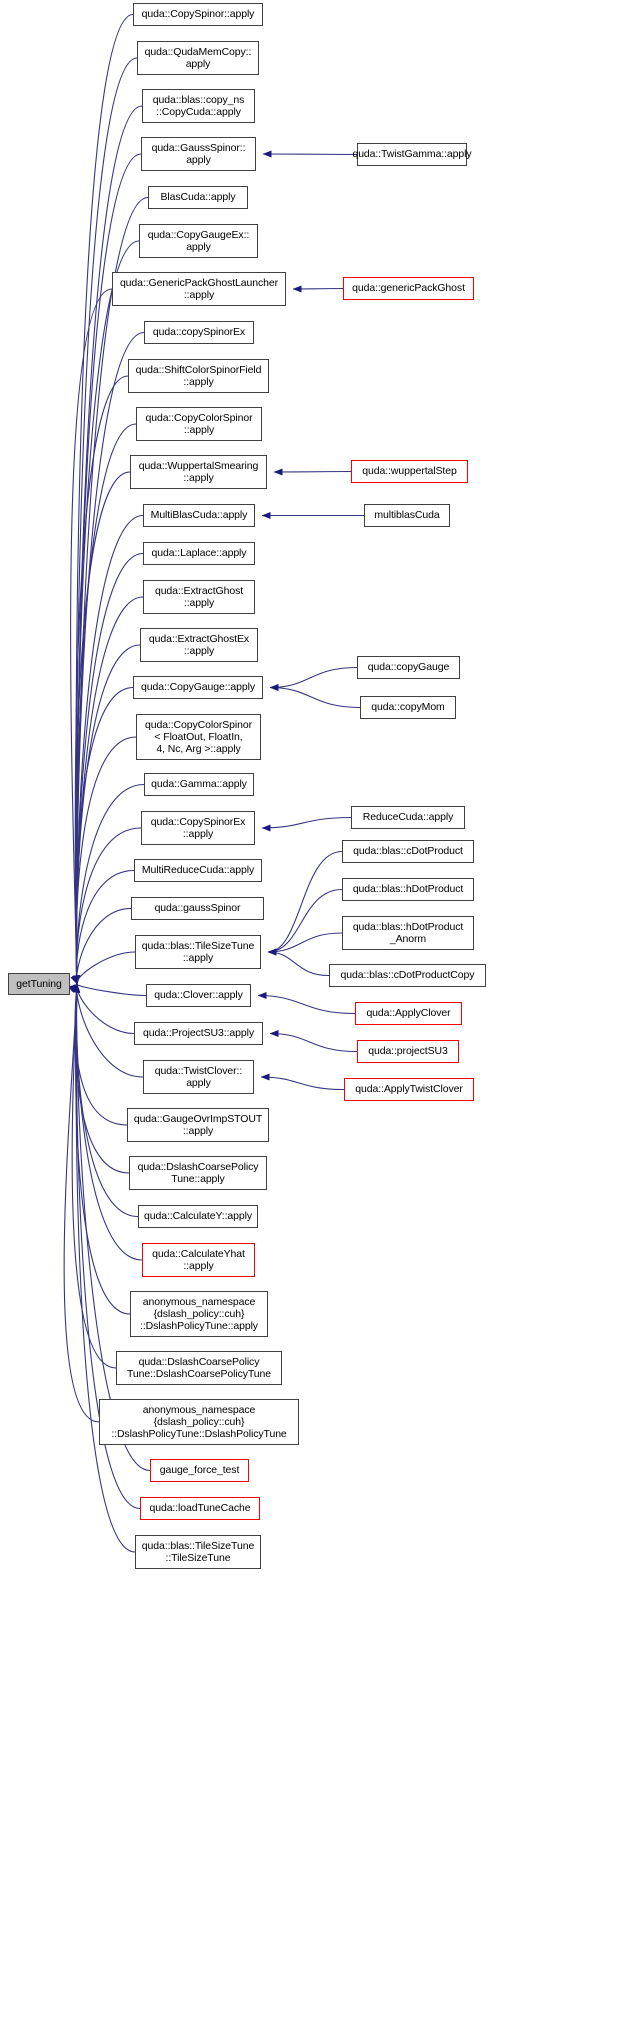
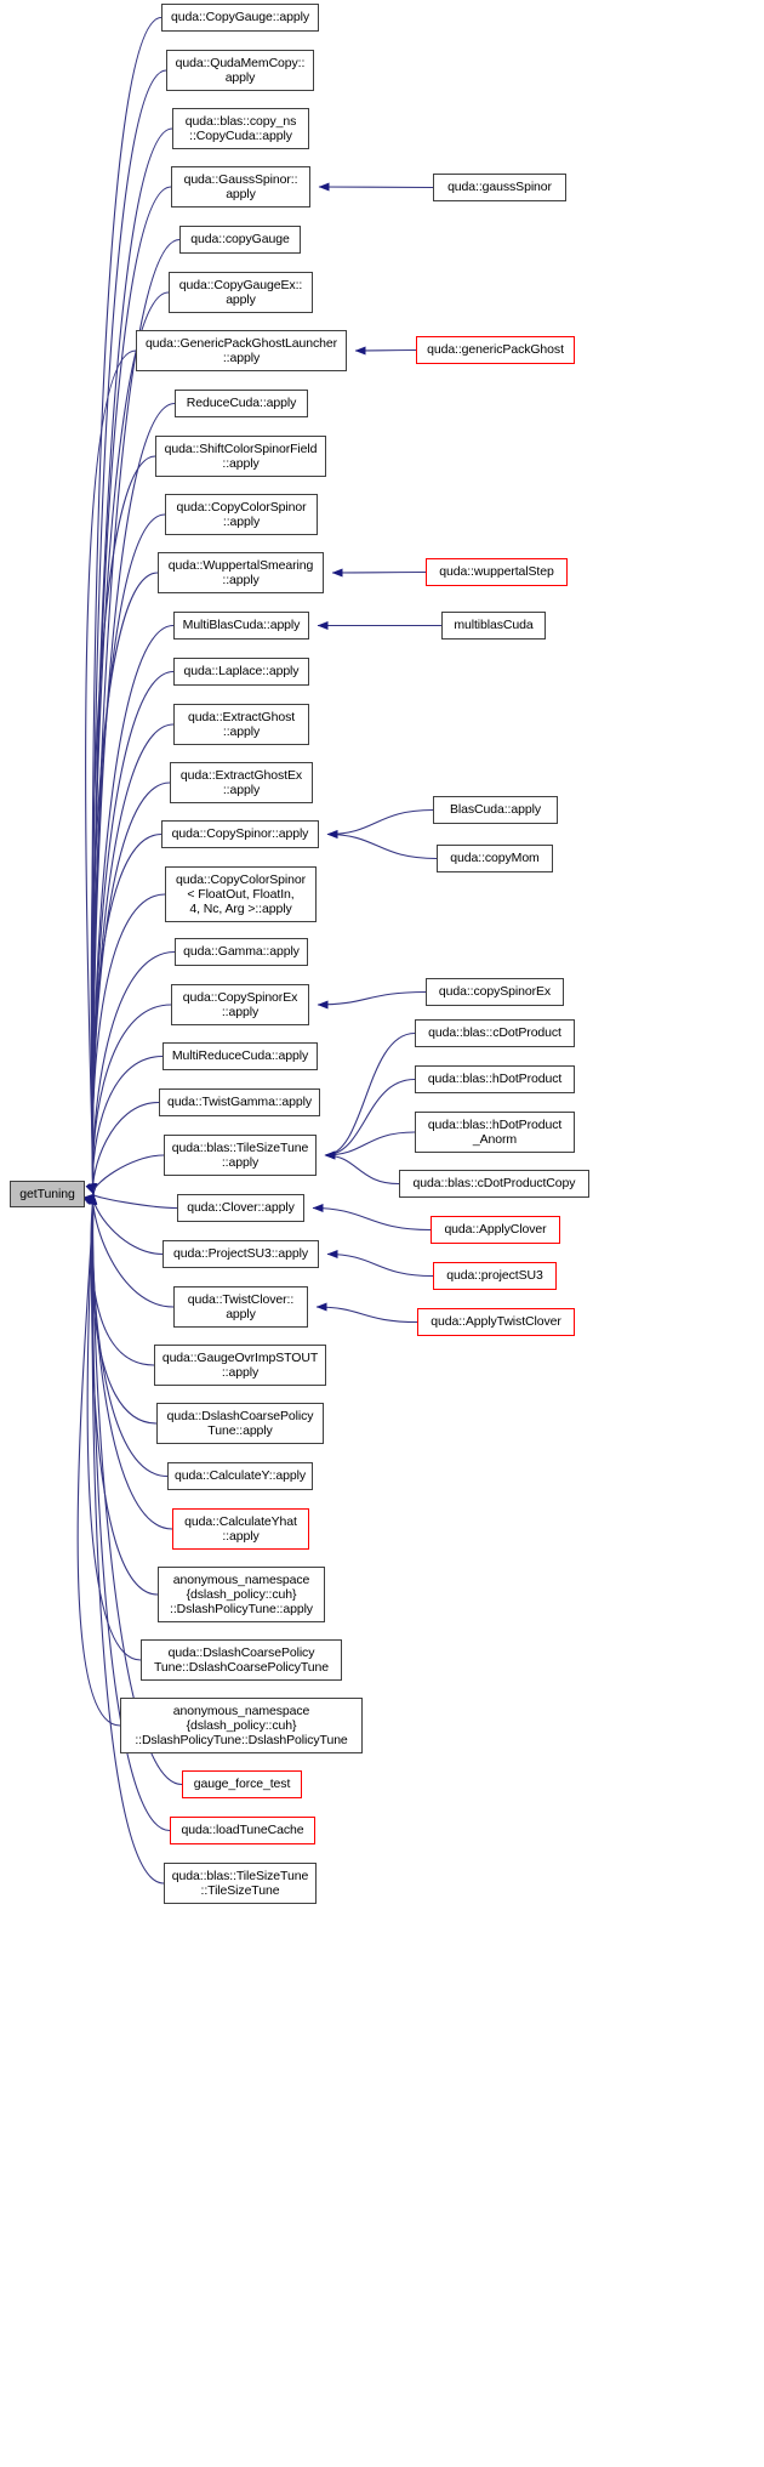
  getTuning
- quda::CopySpinor::apply
+ quda::CopyGauge::apply
  quda::QudaMemCopy::
  apply
  quda::blas::copy_ns
  ::CopyCuda::apply
  quda::GaussSpinor::
  apply
- BlasCuda::apply
+ quda::copyGauge
  quda::CopyGaugeEx::
  apply
  quda::GenericPackGhostLauncher
  ::apply
- quda::copySpinorEx
+ ReduceCuda::apply
  quda::ShiftColorSpinorField
  ::apply
  quda::CopyColorSpinor
  ::apply
  quda::WuppertalSmearing
  ::apply
  MultiBlasCuda::apply
  quda::Laplace::apply
  quda::ExtractGhost
  ::apply
  quda::ExtractGhostEx
  ::apply
- quda::CopyGauge::apply
+ quda::CopySpinor::apply
  quda::CopyColorSpinor
  < FloatOut, FloatIn,
  4, Nc, Arg >::apply
  quda::Gamma::apply
  quda::CopySpinorEx
  ::apply
  MultiReduceCuda::apply
- quda::gaussSpinor
+ quda::TwistGamma::apply
  quda::blas::TileSizeTune
  ::apply
  quda::Clover::apply
  quda::ProjectSU3::apply
  quda::TwistClover::
  apply
  quda::GaugeOvrImpSTOUT
  ::apply
  quda::DslashCoarsePolicy
  Tune::apply
  quda::CalculateY::apply
  quda::CalculateYhat
  ::apply
  anonymous_namespace
  {dslash_policy::cuh}
  ::DslashPolicyTune::apply
  quda::DslashCoarsePolicy
  Tune::DslashCoarsePolicyTune
  anonymous_namespace
  {dslash_policy::cuh}
  ::DslashPolicyTune::DslashPolicyTune
  gauge_force_test
  quda::loadTuneCache
  quda::blas::TileSizeTune
  ::TileSizeTune
- quda::TwistGamma::apply
+ quda::gaussSpinor
  quda::genericPackGhost
  quda::wuppertalStep
  multiblasCuda
- quda::copyGauge
+ BlasCuda::apply
  quda::copyMom
- ReduceCuda::apply
+ quda::copySpinorEx
  quda::blas::cDotProduct
  quda::blas::hDotProduct
  quda::blas::hDotProduct
  _Anorm
  quda::blas::cDotProductCopy
  quda::ApplyClover
  quda::projectSU3
  quda::ApplyTwistClover
